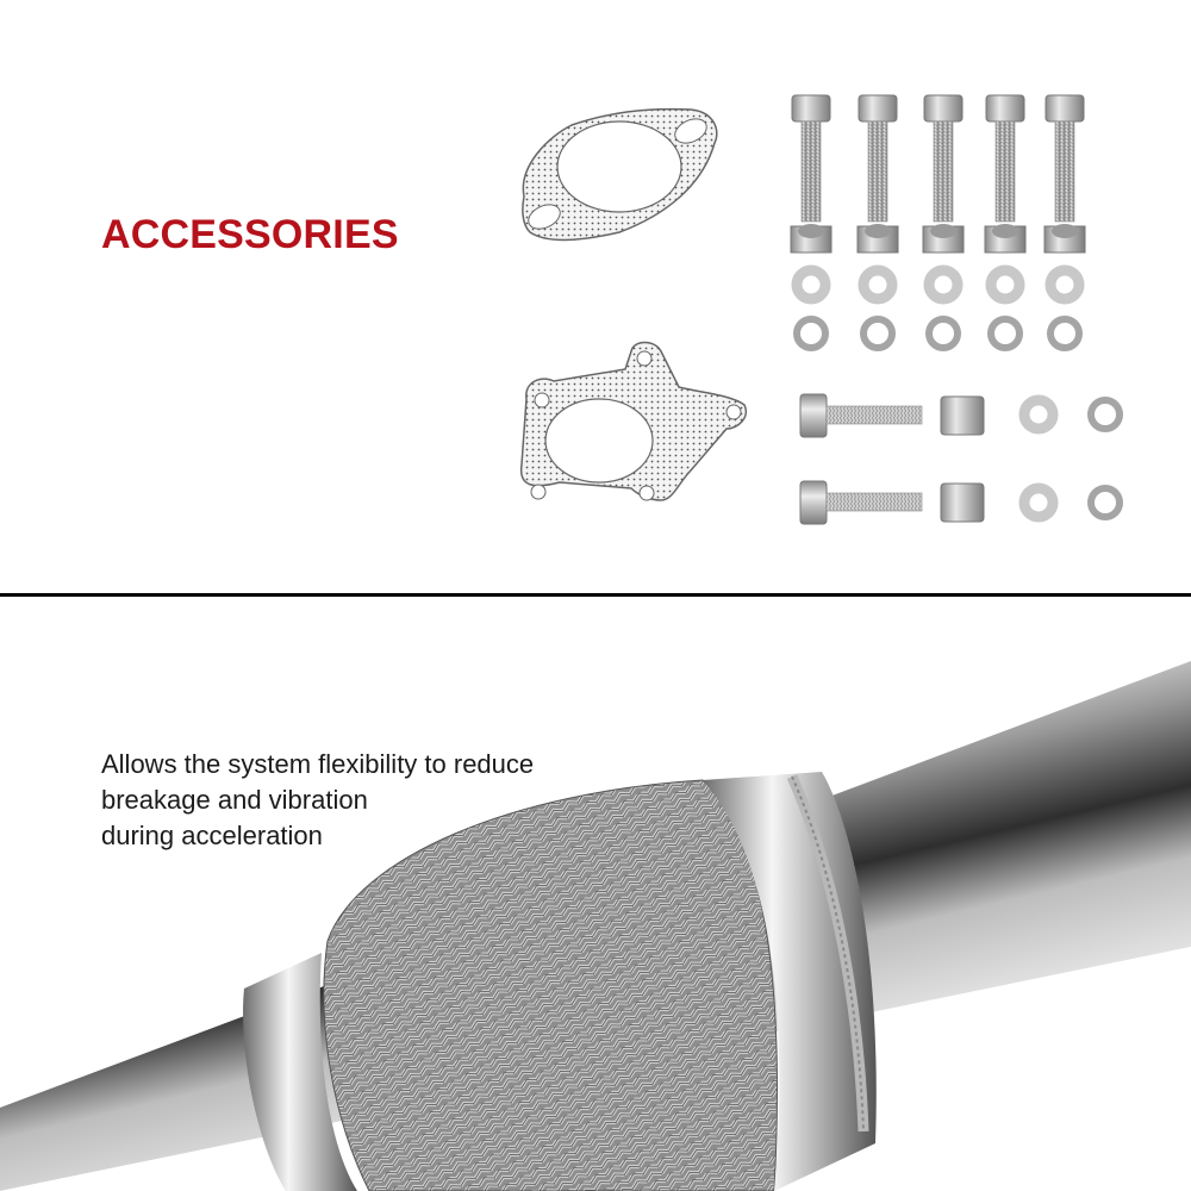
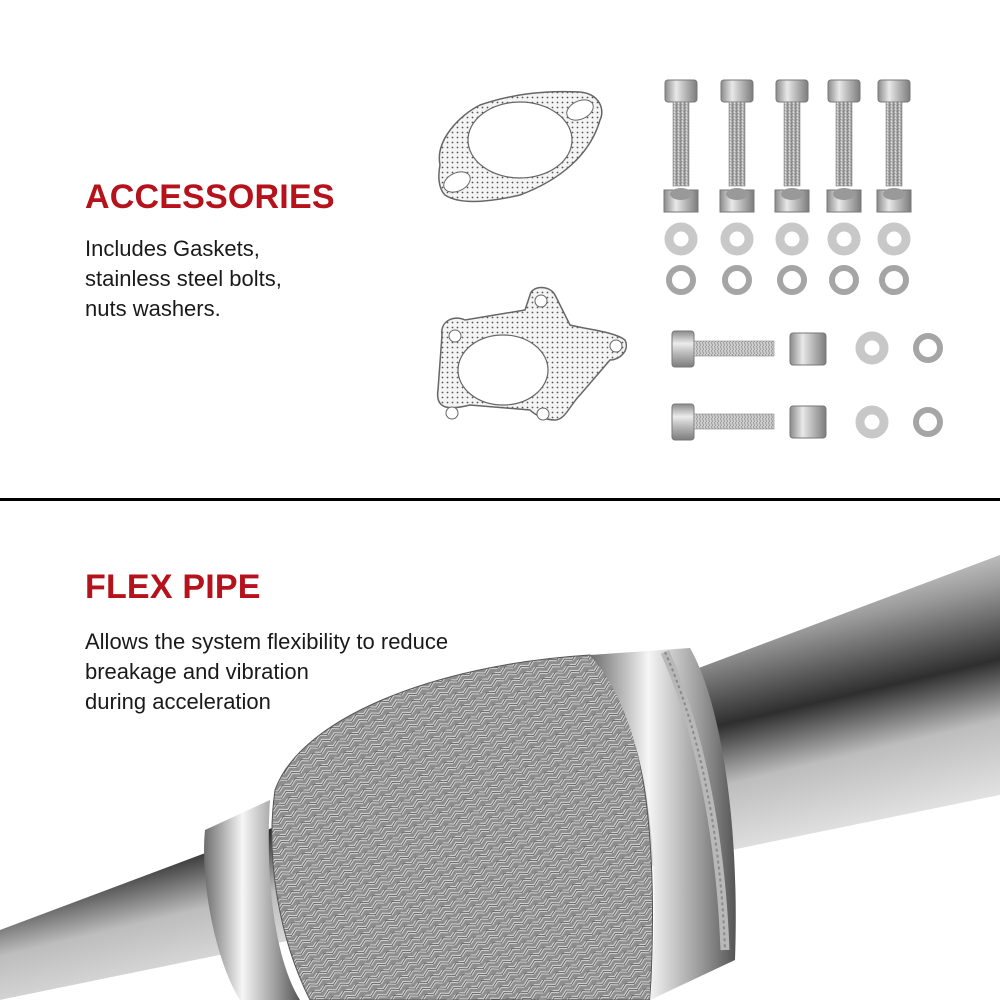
  ACCESSORIES
+ Includes Gaskets,
+ stainless steel bolts,
+ nuts washers.
+ FLEX PIPE
  Allows the system flexibility to reduce
  breakage and vibration
  during acceleration
